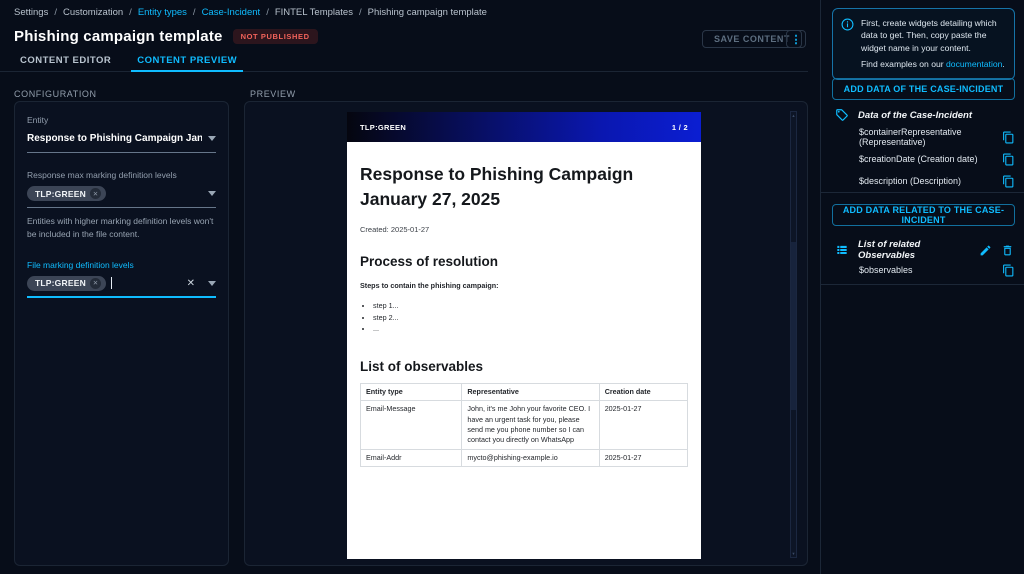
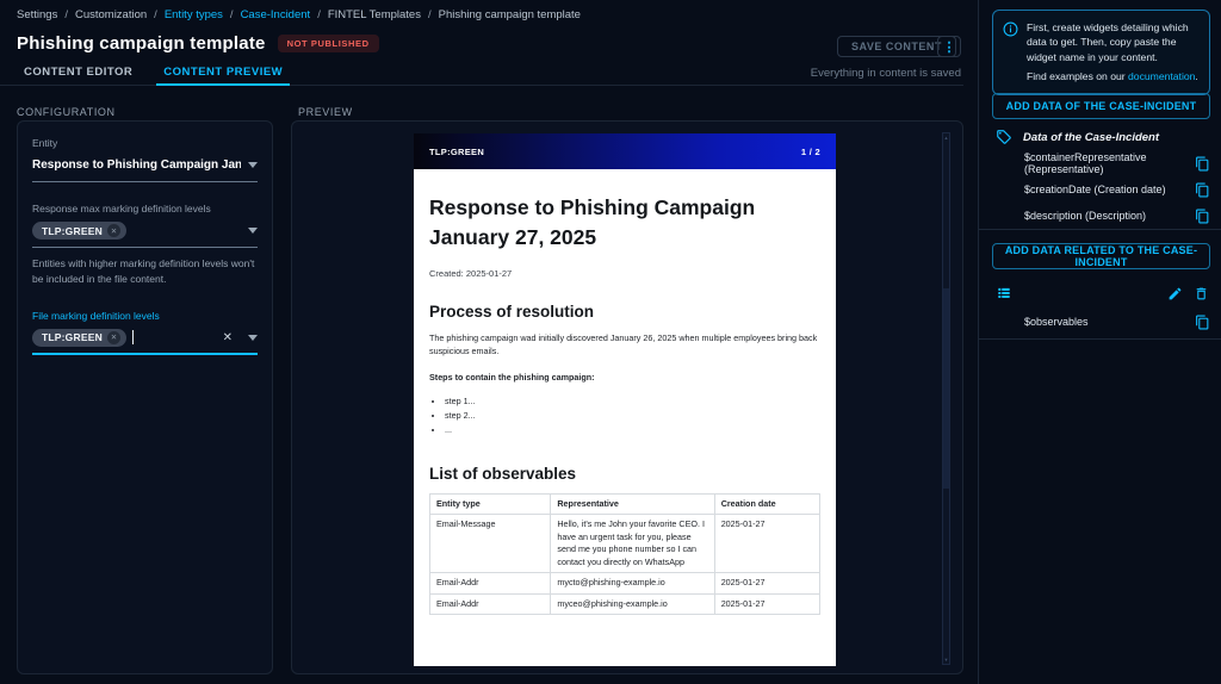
  Settings
  /
  Customization
  /
  Entity types
  /
  Case-Incident
  /
  FINTEL Templates
  /
  Phishing campaign template
  Phishing campaign template
  NOT PUBLISHED
  SAVE CONTENT
  ⋮
+ Everything in content is saved
  CONTENT EDITOR
  CONTENT PREVIEW
  CONFIGURATION
  Entity
  Response to Phishing Campaign Jan
  Response max marking definition levels
  TLP:GREEN
  Entities with higher marking definition levels won't be included in the file content.
  File marking definition levels
  TLP:GREEN
  ✕
  PREVIEW
  TLP:GREEN
  1 / 2
  Response to Phishing Campaign January 27, 2025
  Created: 2025-01-27
  Process of resolution
+ The phishing campaign wad initially discovered January 26, 2025 when multiple employees bring back suspicious emails.
  Steps to contain the phishing campaign:
  step 1...
  step 2...
  ...
  List of observables
  Entity type	Representative	Creation date
- Email-Message	John, it's me John your favorite CEO. I have an urgent task for you, please send me you phone number so I can contact you directly on WhatsApp	2025-01-27
+ Email-Message	Hello, it's me John your favorite CEO. I have an urgent task for you, please send me you phone number so I can contact you directly on WhatsApp	2025-01-27
  Email-Addr	mycto@phishing-example.io	2025-01-27
+ Email-Addr	myceo@phishing-example.io	2025-01-27
  First, create widgets detailing which data to get. Then, copy paste the widget name in your content.
  Find examples on our documentation.
  ADD DATA OF THE CASE-INCIDENT
  Data of the Case-Incident
  $containerRepresentative (Representative)
  $creationDate (Creation date)
  $description (Description)
  ADD DATA RELATED TO THE CASE-INCIDENT
- List of related Observables
  $observables
